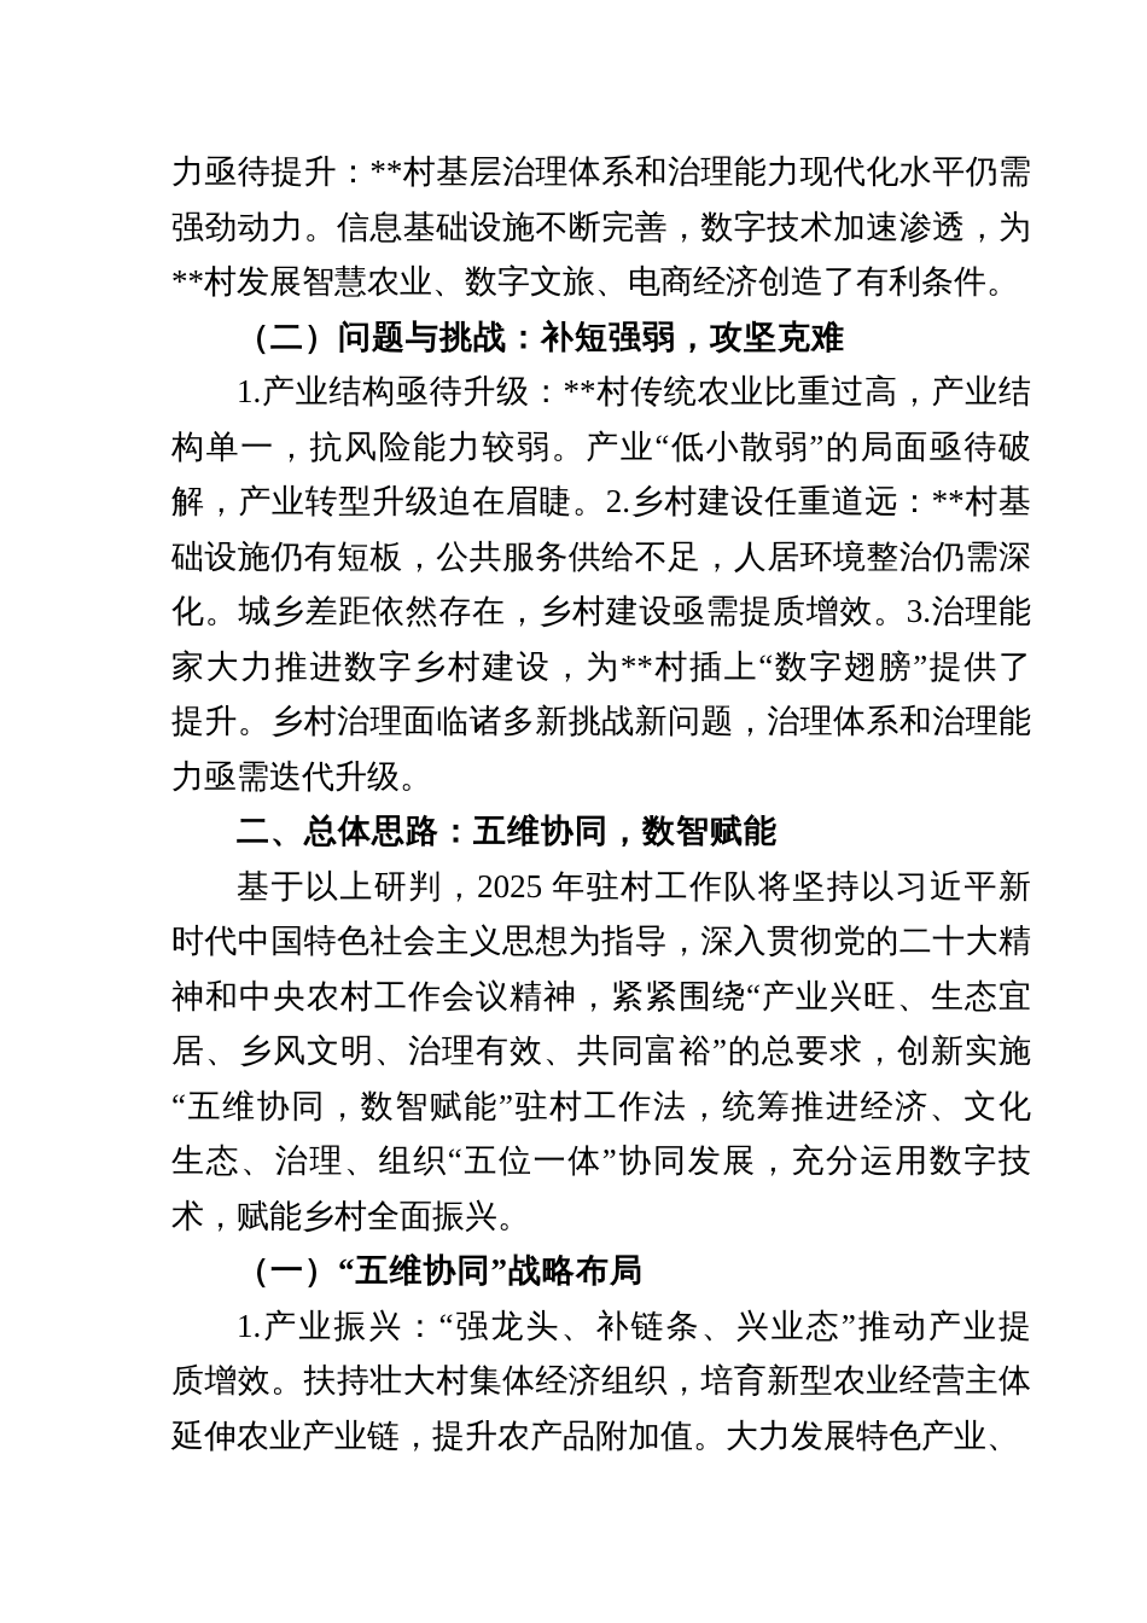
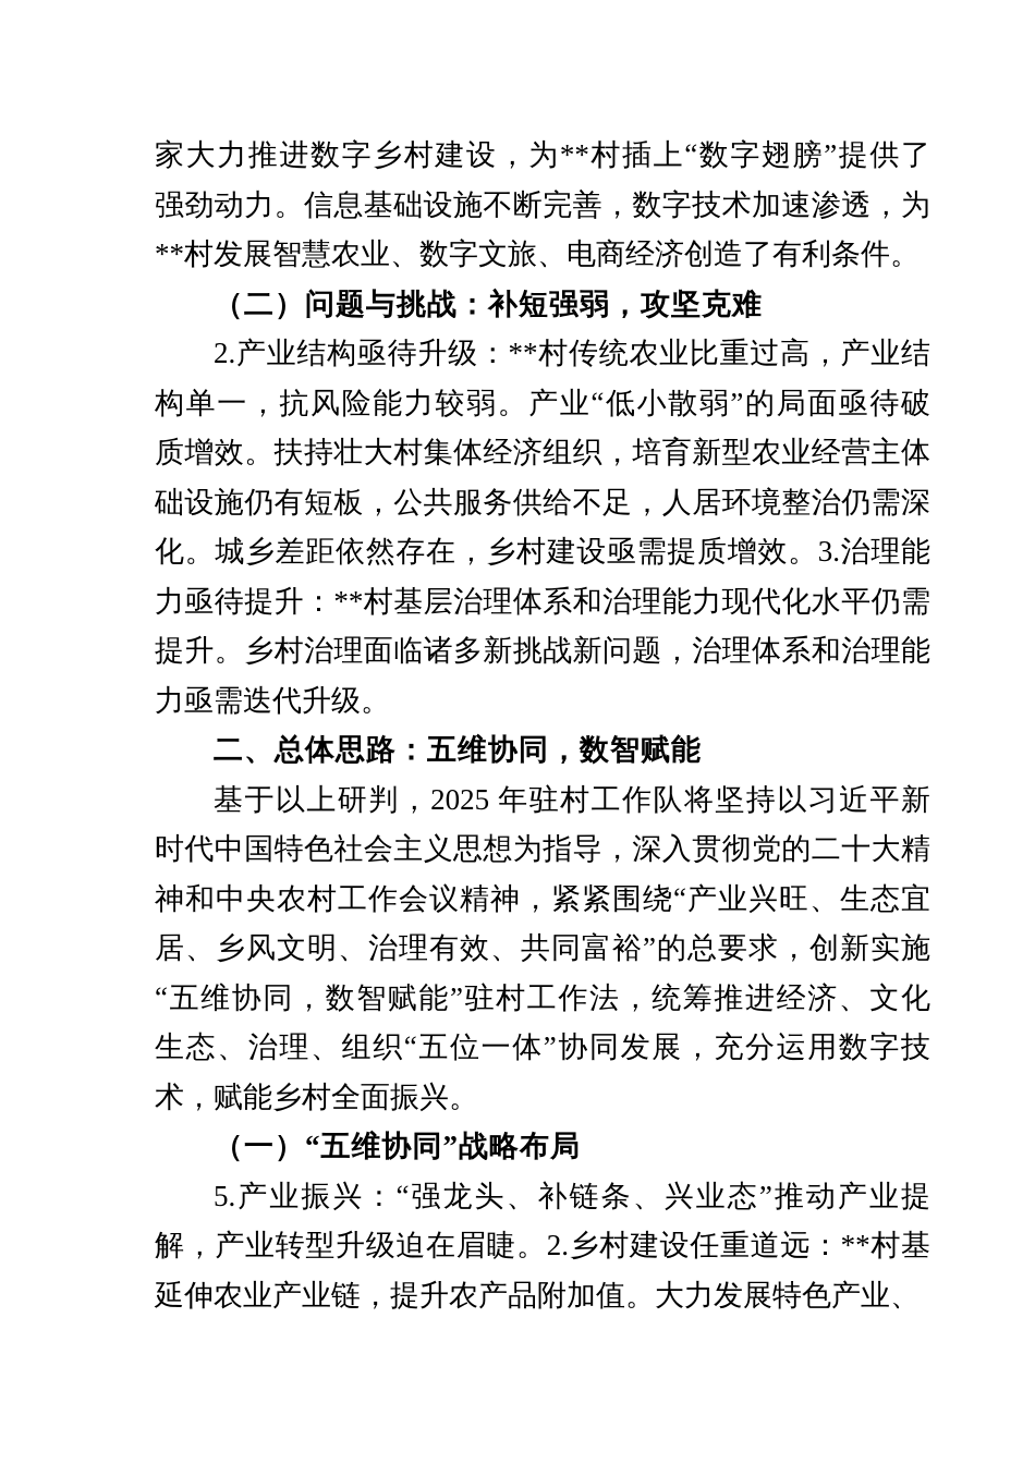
- 力亟待提升：**村基层治理体系和治理能力现代化水平仍需
+ 家大力推进数字乡村建设，为**村插上“数字翅膀”提供了
  强劲动力。信息基础设施不断完善，数字技术加速渗透，为
  **村发展智慧农业、数字文旅、电商经济创造了有利条件。
  （二）问题与挑战：补短强弱，攻坚克难
- 1.产业结构亟待升级：**村传统农业比重过高，产业结
+ 2.产业结构亟待升级：**村传统农业比重过高，产业结
  构单一，抗风险能力较弱。产业“低小散弱”的局面亟待破
- 解，产业转型升级迫在眉睫。2.乡村建设任重道远：**村基
+ 质增效。扶持壮大村集体经济组织，培育新型农业经营主体
  础设施仍有短板，公共服务供给不足，人居环境整治仍需深
  化。城乡差距依然存在，乡村建设亟需提质增效。3.治理能
- 家大力推进数字乡村建设，为**村插上“数字翅膀”提供了
+ 力亟待提升：**村基层治理体系和治理能力现代化水平仍需
  提升。乡村治理面临诸多新挑战新问题，治理体系和治理能
  力亟需迭代升级。
  二、总体思路：五维协同，数智赋能
  基于以上研判，2025 年驻村工作队将坚持以习近平新
  时代中国特色社会主义思想为指导，深入贯彻党的二十大精
  神和中央农村工作会议精神，紧紧围绕“产业兴旺、生态宜
  居、乡风文明、治理有效、共同富裕”的总要求，创新实施
  “五维协同，数智赋能”驻村工作法，统筹推进经济、文化
  生态、治理、组织“五位一体”协同发展，充分运用数字技
  术，赋能乡村全面振兴。
  （一）“五维协同”战略布局
- 1.产业振兴：“强龙头、补链条、兴业态”推动产业提
+ 5.产业振兴：“强龙头、补链条、兴业态”推动产业提
- 质增效。扶持壮大村集体经济组织，培育新型农业经营主体
+ 解，产业转型升级迫在眉睫。2.乡村建设任重道远：**村基
  延伸农业产业链，提升农产品附加值。大力发展特色产业、
